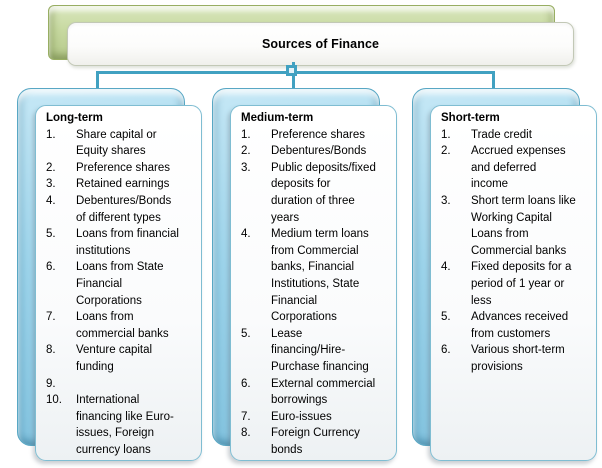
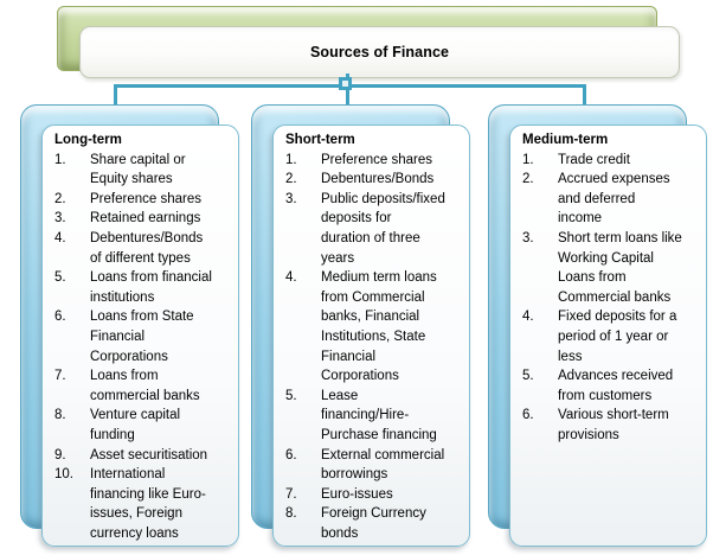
  Sources of Finance
  Long-term
  1.
  Share capital or
  Equity shares
  2.
  Preference shares
  3.
  Retained earnings
  4.
  Debentures/Bonds
  of different types
  5.
  Loans from financial
  institutions
  6.
  Loans from State
  Financial
  Corporations
  7.
  Loans from
  commercial banks
  8.
  Venture capital
  funding
  9.
+ Asset securitisation
  10.
  International
  financing like Euro-
  issues, Foreign
  currency loans
- Medium-term
+ Short-term
  1.
  Preference shares
  2.
  Debentures/Bonds
  3.
  Public deposits/fixed
  deposits for
  duration of three
  years
  4.
  Medium term loans
  from Commercial
  banks, Financial
  Institutions, State
  Financial
  Corporations
  5.
  Lease
  financing/Hire-
  Purchase financing
  6.
  External commercial
  borrowings
  7.
  Euro-issues
  8.
  Foreign Currency
  bonds
- Short-term
+ Medium-term
  1.
  Trade credit
  2.
  Accrued expenses
  and deferred
  income
  3.
  Short term loans like
  Working Capital
  Loans from
  Commercial banks
  4.
  Fixed deposits for a
  period of 1 year or
  less
  5.
  Advances received
  from customers
  6.
  Various short-term
  provisions
